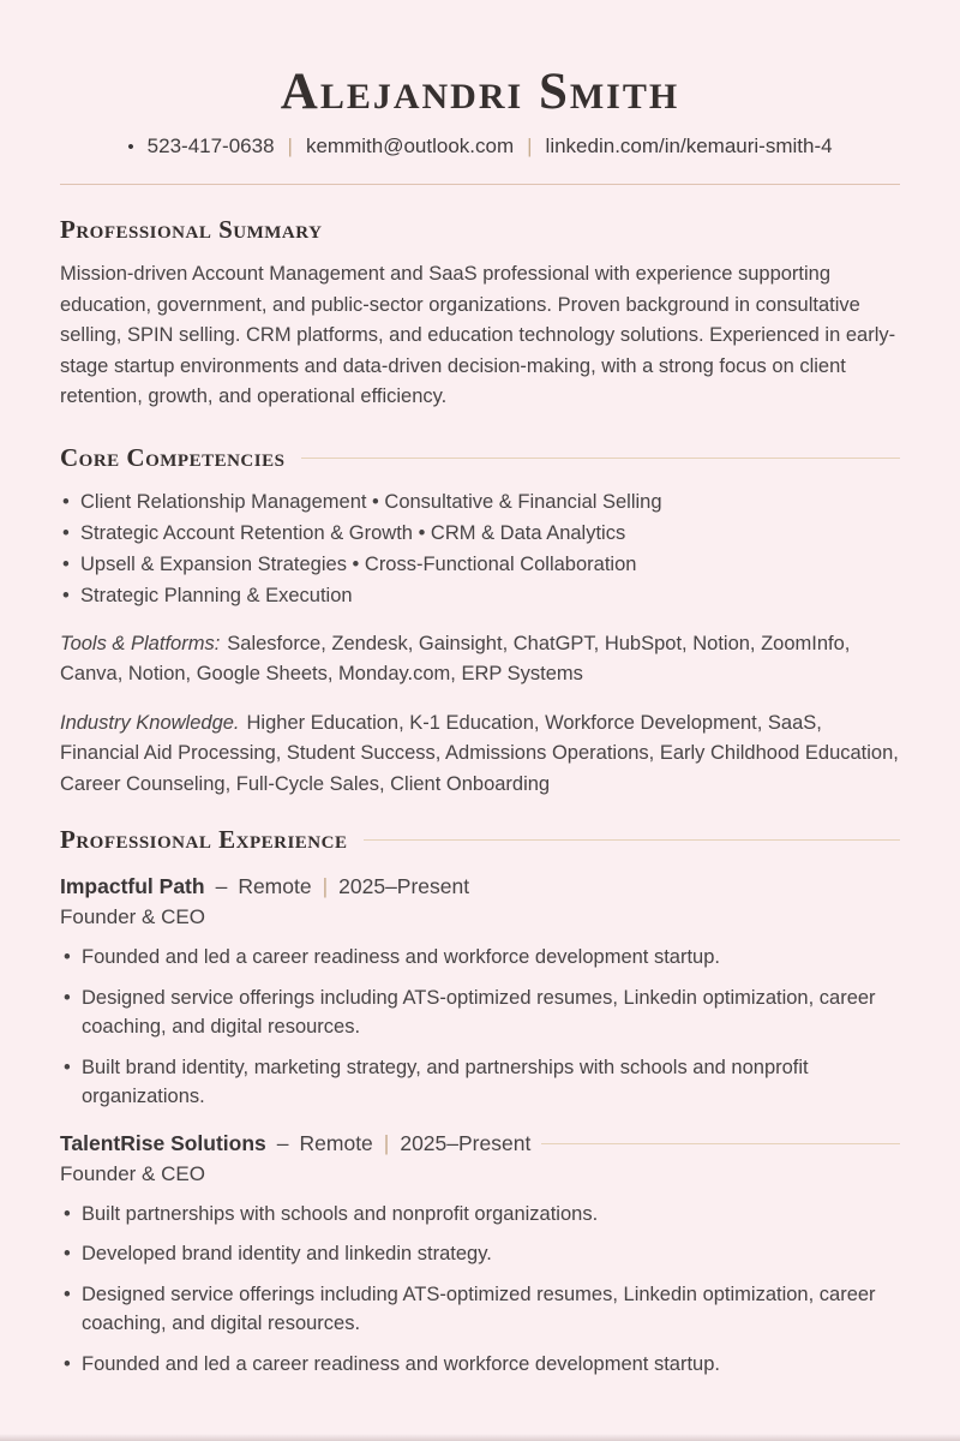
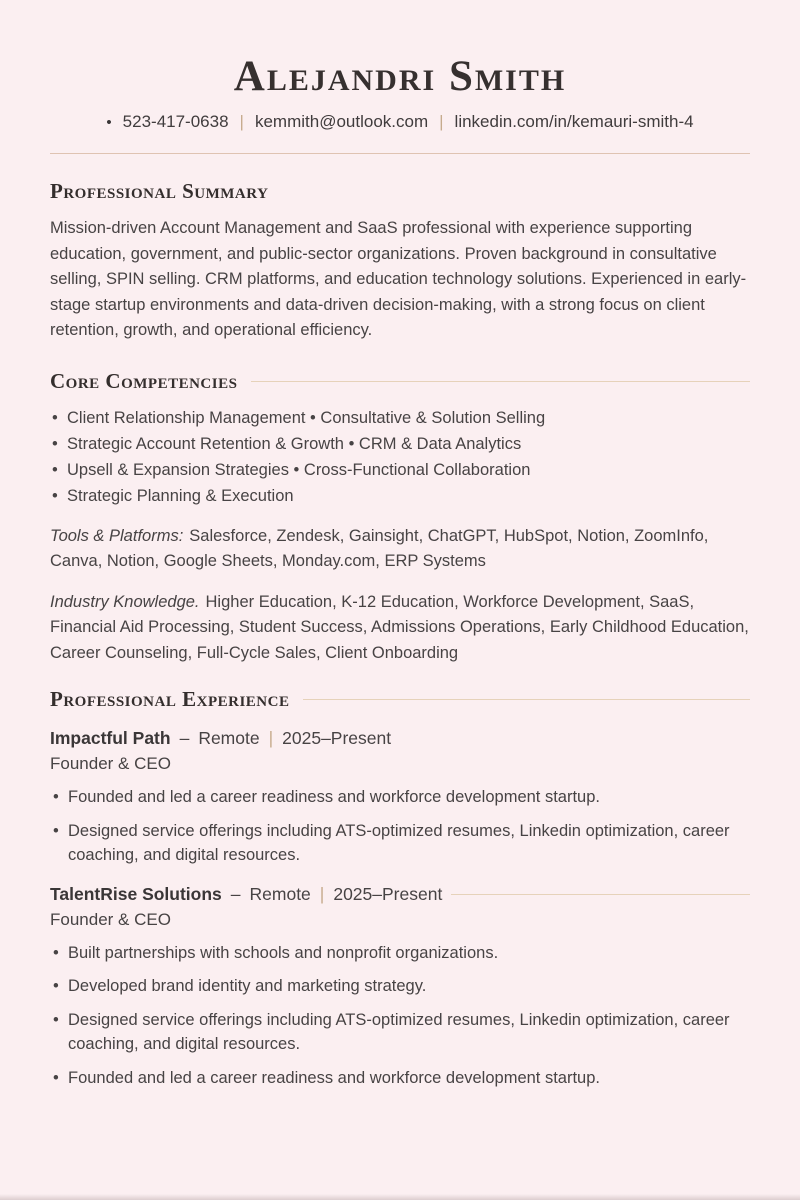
  Alejandri Smith
  •
  523-417-0638
  |
  kemmith@outlook.com
  |
  linkedin.com/in/kemauri-smith-4
  Professional Summary
  Mission-driven Account Management and SaaS professional with experience supporting education, government, and public-sector organizations. Proven background in consultative selling, SPIN selling. CRM platforms, and education technology solutions. Experienced in early-stage startup environments and data-driven decision-making, with a strong focus on client retention, growth, and operational efficiency.
  Core Competencies
- Client Relationship Management • Consultative & Financial Selling
+ Client Relationship Management • Consultative & Solution Selling
  Strategic Account Retention & Growth • CRM & Data Analytics
  Upsell & Expansion Strategies • Cross-Functional Collaboration
  Strategic Planning & Execution
  Tools & Platforms: Salesforce, Zendesk, Gainsight, ChatGPT, HubSpot, Notion, ZoomInfo, Canva, Notion, Google Sheets, Monday.com, ERP Systems
- Industry Knowledge. Higher Education, K-1 Education, Workforce Development, SaaS, Financial Aid Processing, Student Success, Admissions Operations, Early Childhood Education, Career Counseling, Full-Cycle Sales, Client Onboarding
+ Industry Knowledge. Higher Education, K-12 Education, Workforce Development, SaaS, Financial Aid Processing, Student Success, Admissions Operations, Early Childhood Education, Career Counseling, Full-Cycle Sales, Client Onboarding
  Professional Experience
  Impactful Path
  –
  Remote
  |
  2025–Present
  Founder & CEO
  Founded and led a career readiness and workforce development startup.
  Designed service offerings including ATS-optimized resumes, Linkedin optimization, career coaching, and digital resources.
- Built brand identity, marketing strategy, and partnerships with schools and nonprofit organizations.
  TalentRise Solutions
  –
  Remote
  |
  2025–Present
  Founder & CEO
  Built partnerships with schools and nonprofit organizations.
- Developed brand identity and linkedin strategy.
+ Developed brand identity and marketing strategy.
  Designed service offerings including ATS-optimized resumes, Linkedin optimization, career coaching, and digital resources.
  Founded and led a career readiness and workforce development startup.
